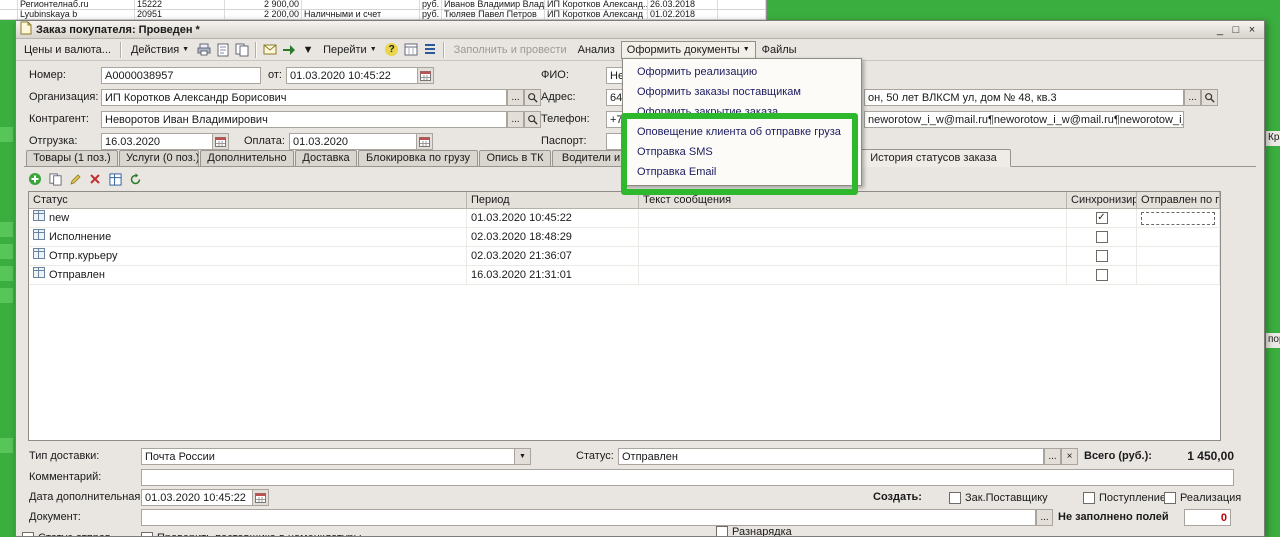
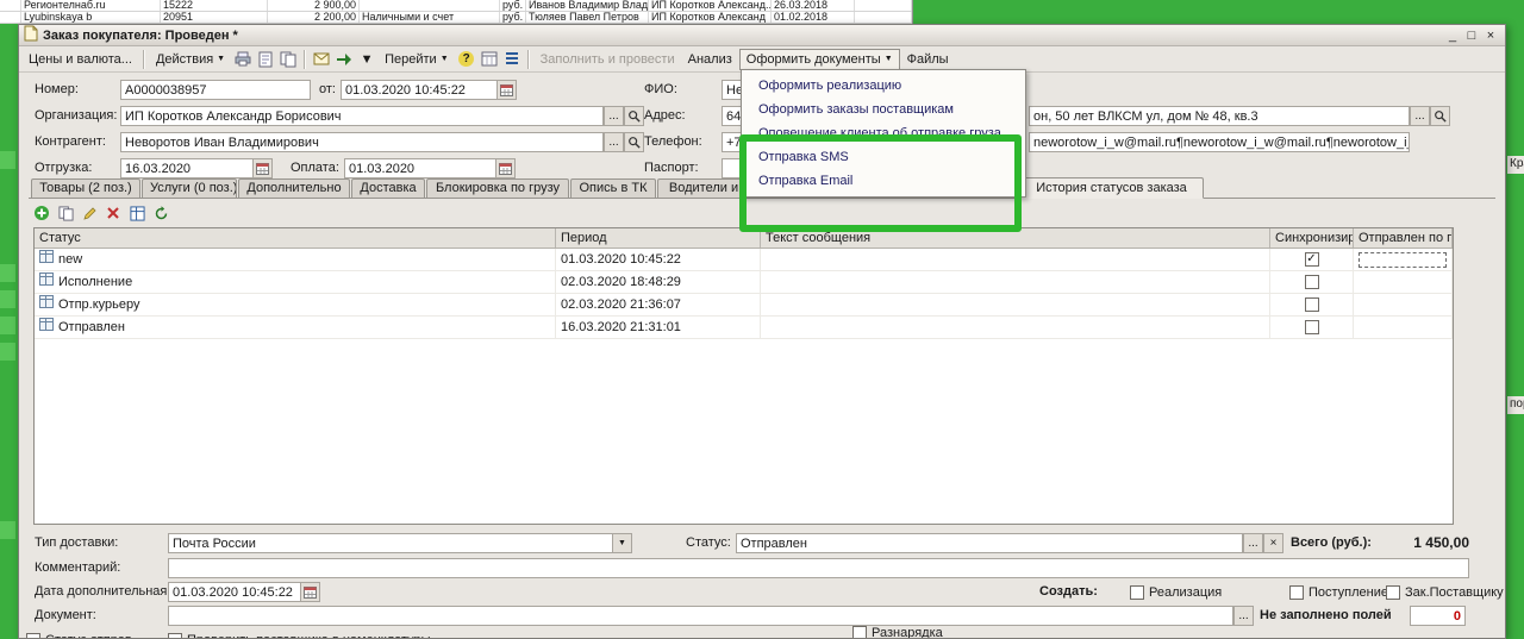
  Регионтелнаб.ru
  15222
  2 900,00
  руб.
  Иванов Владимир Влад
  ИП Коротков Александ..
  26.03.2018
  Lyubinskaya b
  20951
  2 200,00
  Наличными и счет
  руб.
  Тюляев Павел Петров
  ИП Коротков Александ
  01.02.2018
  Заказ покупателя: Проведен *
  _
  □
  ×
  Цены и валюта...
  Действия
  ▼
  Перейти
  ?
  Заполнить и провести
  Анализ
  Оформить документы
  Файлы
  Номер:
  А0000038957
  от:
  01.03.2020 10:45:22
  Организация:
  ИП Коротков Александр Борисович
  ...
  Контрагент:
  Неворотов Иван Владимирович
  ...
  Отгрузка:
  16.03.2020
  Оплата:
  01.03.2020
  ФИО:
  Адрес:
  он, 50 лет ВЛКСМ ул, дом № 48, кв.3
  ...
  Телефон:
  neworotow_i_w@mail.ru¶neworotow_i_w@mail.ru¶neworotow_i
  Паспорт:
- Товары (1 поз.)
+ Товары (2 поз.)
  Услуги (0 поз.)
  Дополнительно
  Доставка
  Блокировка по грузу
  Опись в ТК
  Водители и
  История статусов заказа
  Статус
  Период
  Текст сообщения
  Отправлен по п
  new
  01.03.2020 10:45:22
  ✓
  Исполнение
  02.03.2020 18:48:29
  Отпр.курьеру
  02.03.2020 21:36:07
  Отправлен
  16.03.2020 21:31:01
  Тип доставки:
  Почта России
  Статус:
  Отправлен
  ...
  ×
  Всего (руб.):
  1 450,00
  Комментарий:
  Дата дополнительная
  01.03.2020 10:45:22
  Создать:
- Зак.Поставщику
+ Реализация
  Поступление
- Реализация
+ Зак.Поставщику
  Документ:
  ...
  Не заполнено полей
  0
  Разнарядка
  Оформить реализацию
  Оформить заказы поставщикам
- Оформить закрытие заказа
  Оповещение клиента об отправке груза
  Отправка SMS
  Отправка Email
